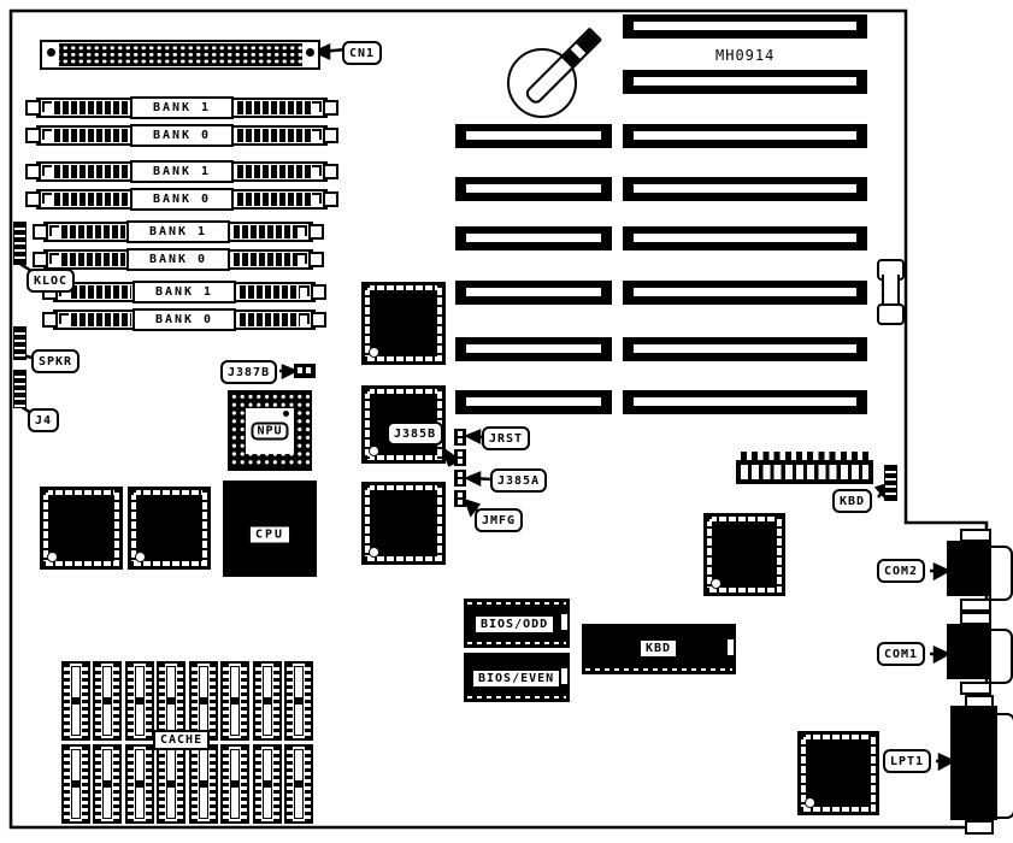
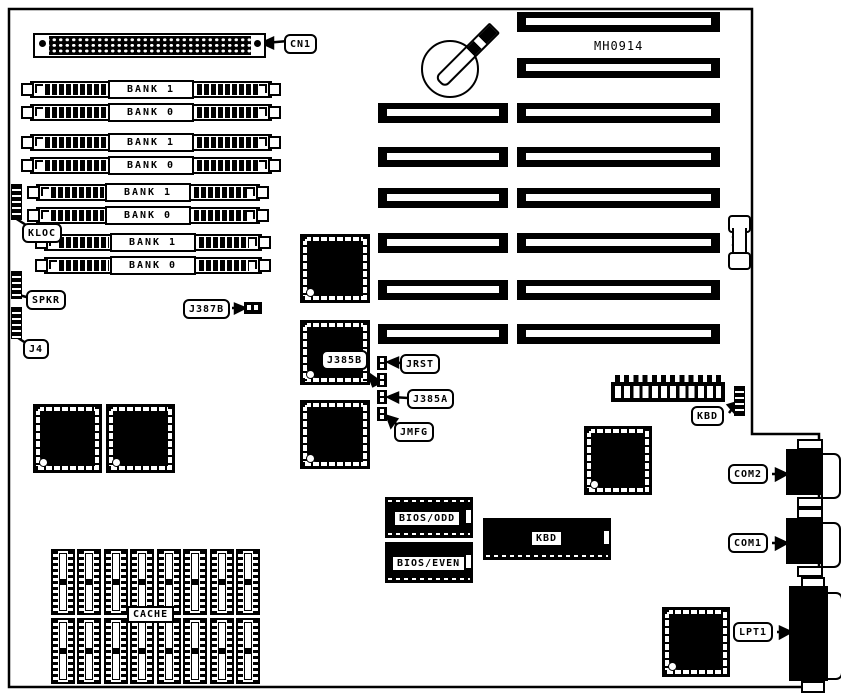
  MH0914
- NPU
- CPU
  BIOS/ODD
  BIOS/EVEN
  KBD
  CACHE
  CN1
  KLOC
  SPKR
  J4
  J387B
  J385B
  JRST
  J385A
  JMFG
  KBD
  COM2
  COM1
  LPT1
  BANK 1
  BANK 0
  BANK 1
  BANK 0
  BANK 1
  BANK 0
  BANK 1
  BANK 0
